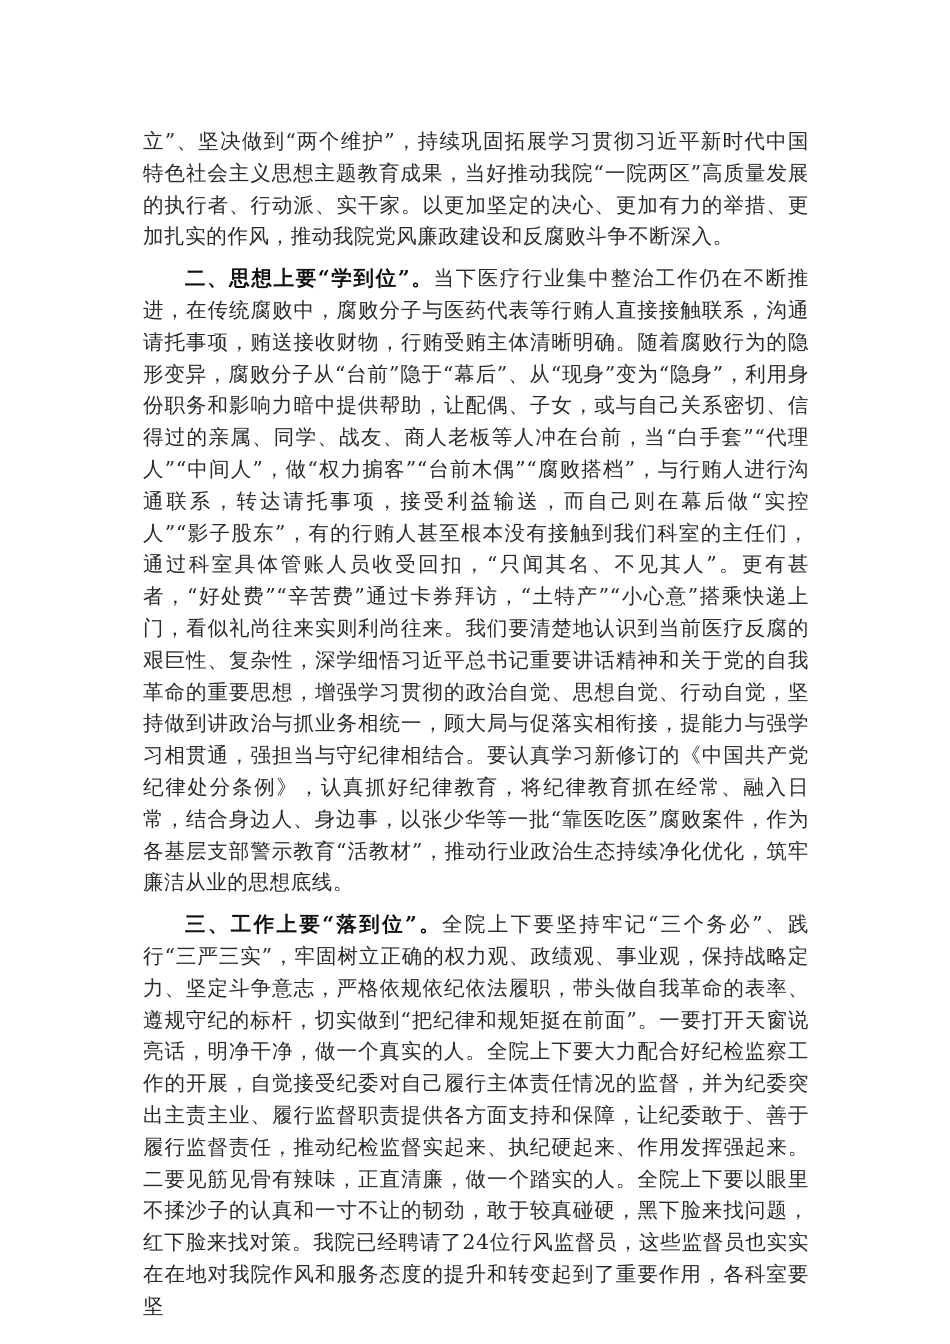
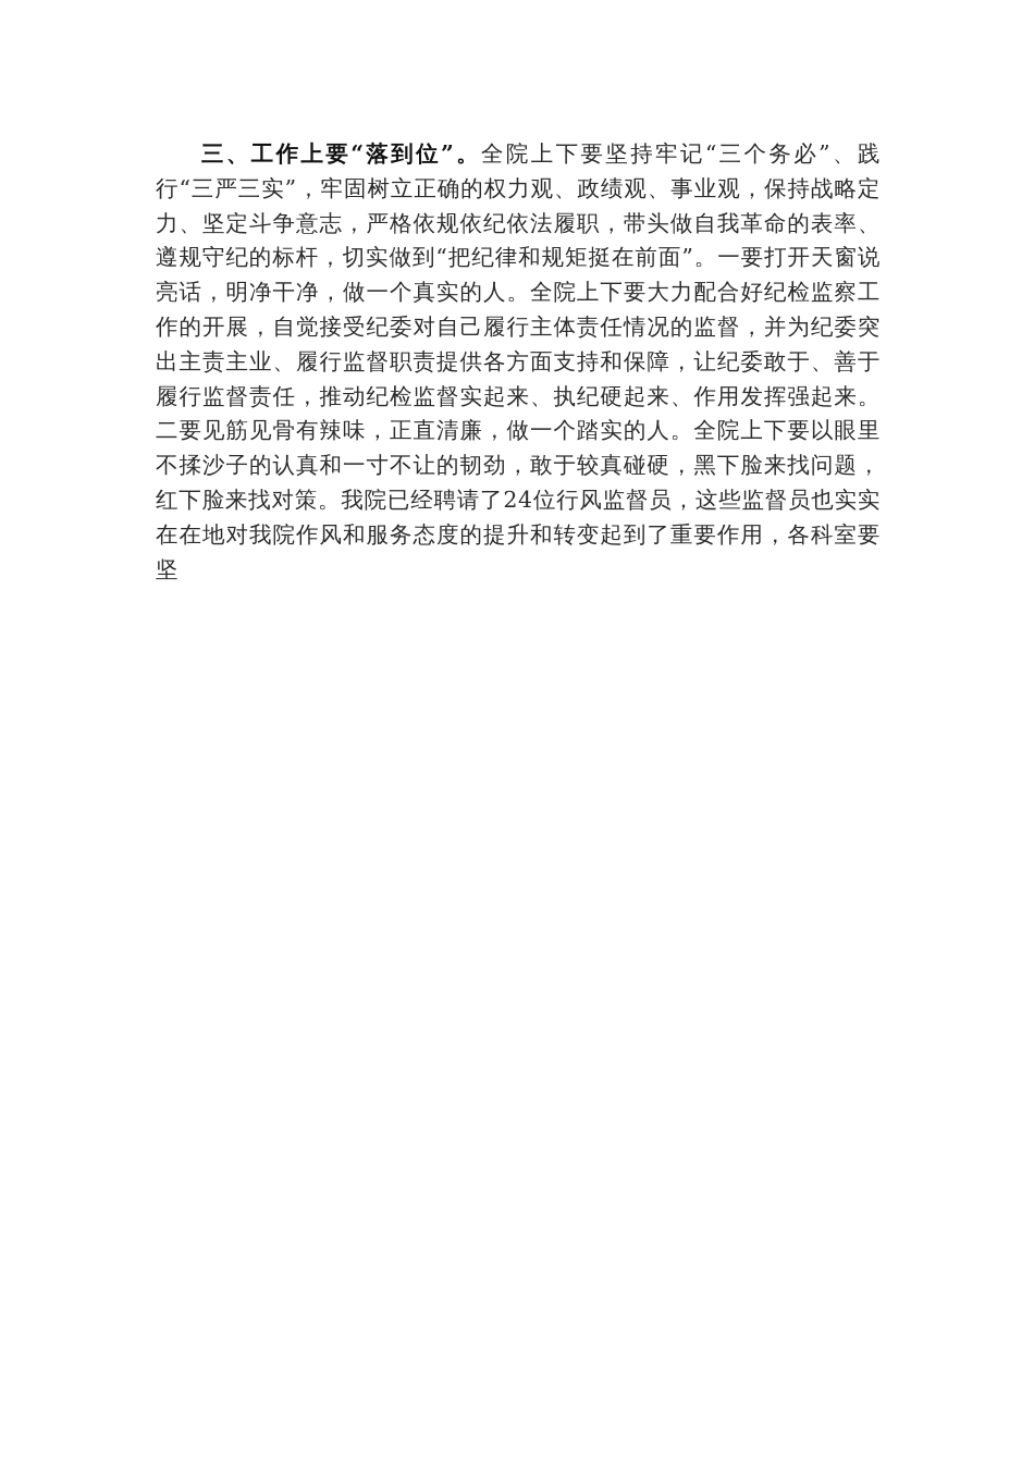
- 立”、坚决做到“两个维护”，持续巩固拓展学习贯彻习近平新时代中国特色社会主义思想主题教育成果，当好推动我院“一院两区”高质量发展的执行者、行动派、实干家。以更加坚定的决心、更加有力的举措、更加扎实的作风，推动我院党风廉政建设和反腐败斗争不断深入。
- 二、思想上要“学到位”。当下医疗行业集中整治工作仍在不断推进，在传统腐败中，腐败分子与医药代表等行贿人直接接触联系，沟通请托事项，贿送接收财物，行贿受贿主体清晰明确。随着腐败行为的隐形变异，腐败分子从“台前”隐于“幕后”、从“现身”变为“隐身”，利用身份职务和影响力暗中提供帮助，让配偶、子女，或与自己关系密切、信得过的亲属、同学、战友、商人老板等人冲在台前，当“白手套”“代理人”“中间人”，做“权力掮客”“台前木偶”“腐败搭档”，与行贿人进行沟通联系，转达请托事项，接受利益输送，而自己则在幕后做“实控人”“影子股东”，有的行贿人甚至根本没有接触到我们科室的主任们，通过科室具体管账人员收受回扣，“只闻其名、不见其人”。更有甚者，“好处费”“辛苦费”通过卡券拜访，“土特产”“小心意”搭乘快递上门，看似礼尚往来实则利尚往来。我们要清楚地认识到当前医疗反腐的艰巨性、复杂性，深学细悟习近平总书记重要讲话精神和关于党的自我革命的重要思想，增强学习贯彻的政治自觉、思想自觉、行动自觉，坚持做到讲政治与抓业务相统一，顾大局与促落实相衔接，提能力与强学习相贯通，强担当与守纪律相结合。要认真学习新修订的《中国共产党纪律处分条例》，认真抓好纪律教育，将纪律教育抓在经常、融入日常，结合身边人、身边事，以张少华等一批“靠医吃医”腐败案件，作为各基层支部警示教育“活教材”，推动行业政治生态持续净化优化，筑牢廉洁从业的思想底线。
  三、工作上要“落到位”。全院上下要坚持牢记“三个务必”、践行“三严三实”，牢固树立正确的权力观、政绩观、事业观，保持战略定力、坚定斗争意志，严格依规依纪依法履职，带头做自我革命的表率、遵规守纪的标杆，切实做到“把纪律和规矩挺在前面”。一要打开天窗说亮话，明净干净，做一个真实的人。全院上下要大力配合好纪检监察工作的开展，自觉接受纪委对自己履行主体责任情况的监督，并为纪委突出主责主业、履行监督职责提供各方面支持和保障，让纪委敢于、善于履行监督责任，推动纪检监督实起来、执纪硬起来、作用发挥强起来。二要见筋见骨有辣味，正直清廉，做一个踏实的人。全院上下要以眼里不揉沙子的认真和一寸不让的韧劲，敢于较真碰硬，黑下脸来找问题，红下脸来找对策。我院已经聘请了24位行风监督员，这些监督员也实实在在地对我院作风和服务态度的提升和转变起到了重要作用，各科室要坚
